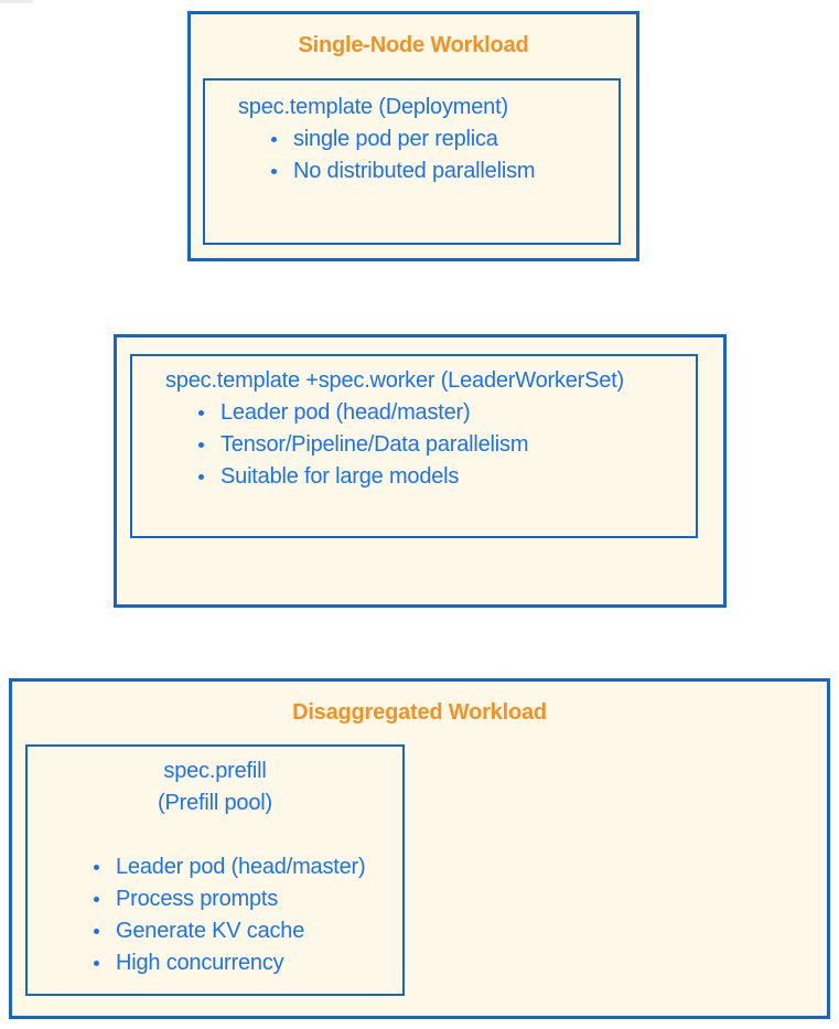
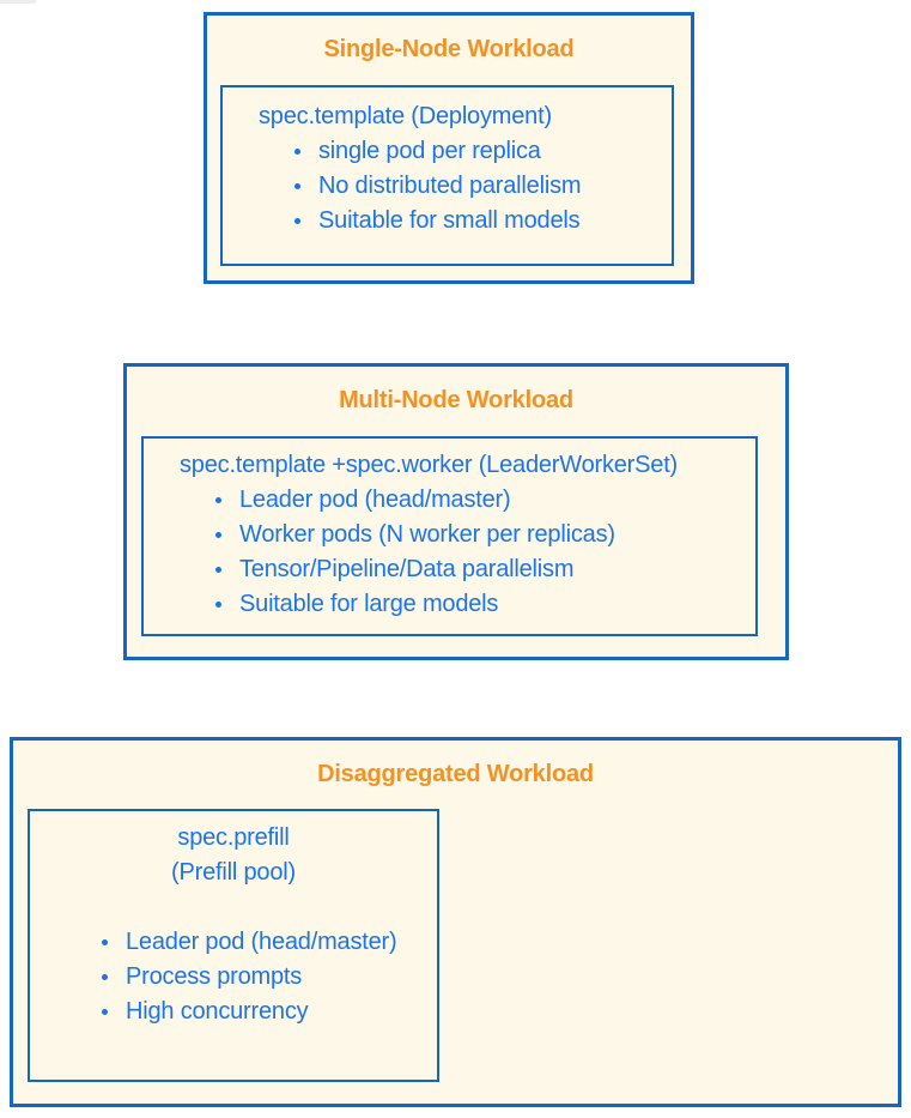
  Single-Node Workload
  spec.template (Deployment)
  single pod per replica
  No distributed parallelism
+ Suitable for small models
+ Multi-Node Workload
  spec.template +spec.worker (LeaderWorkerSet)
  Leader pod (head/master)
+ Worker pods (N worker per replicas)
  Tensor/Pipeline/Data parallelism
  Suitable for large models
  Disaggregated Workload
  spec.prefill
  (Prefill pool)
  Leader pod (head/master)
  Process prompts
- Generate KV cache
  High concurrency
